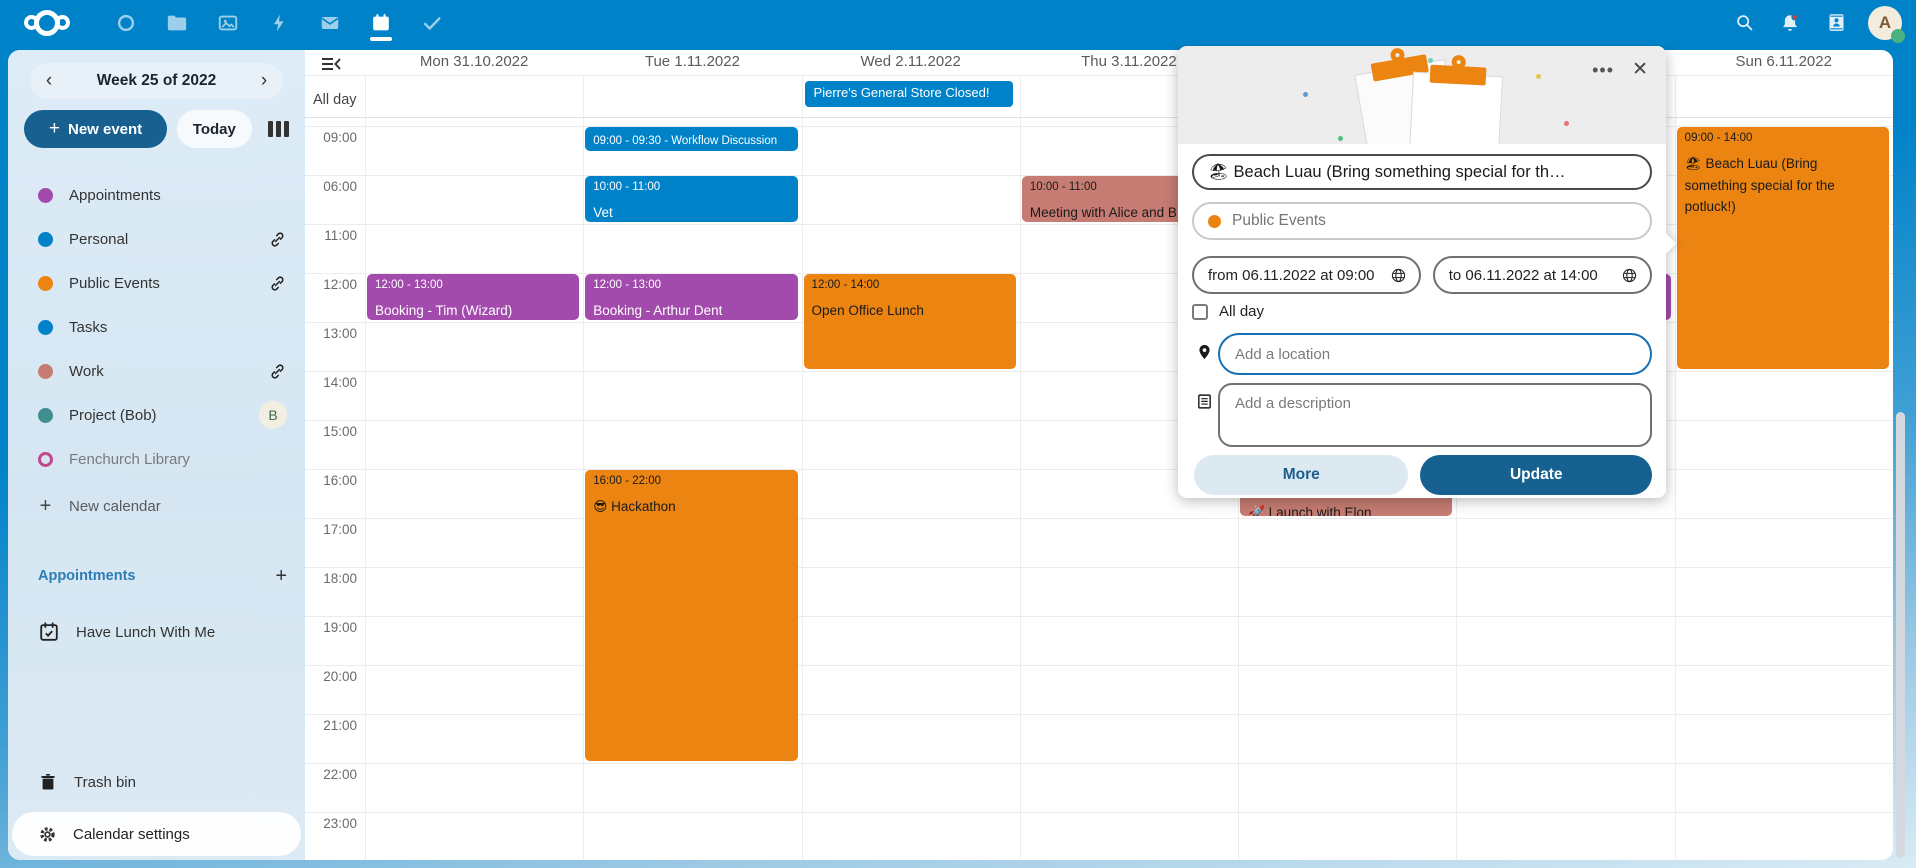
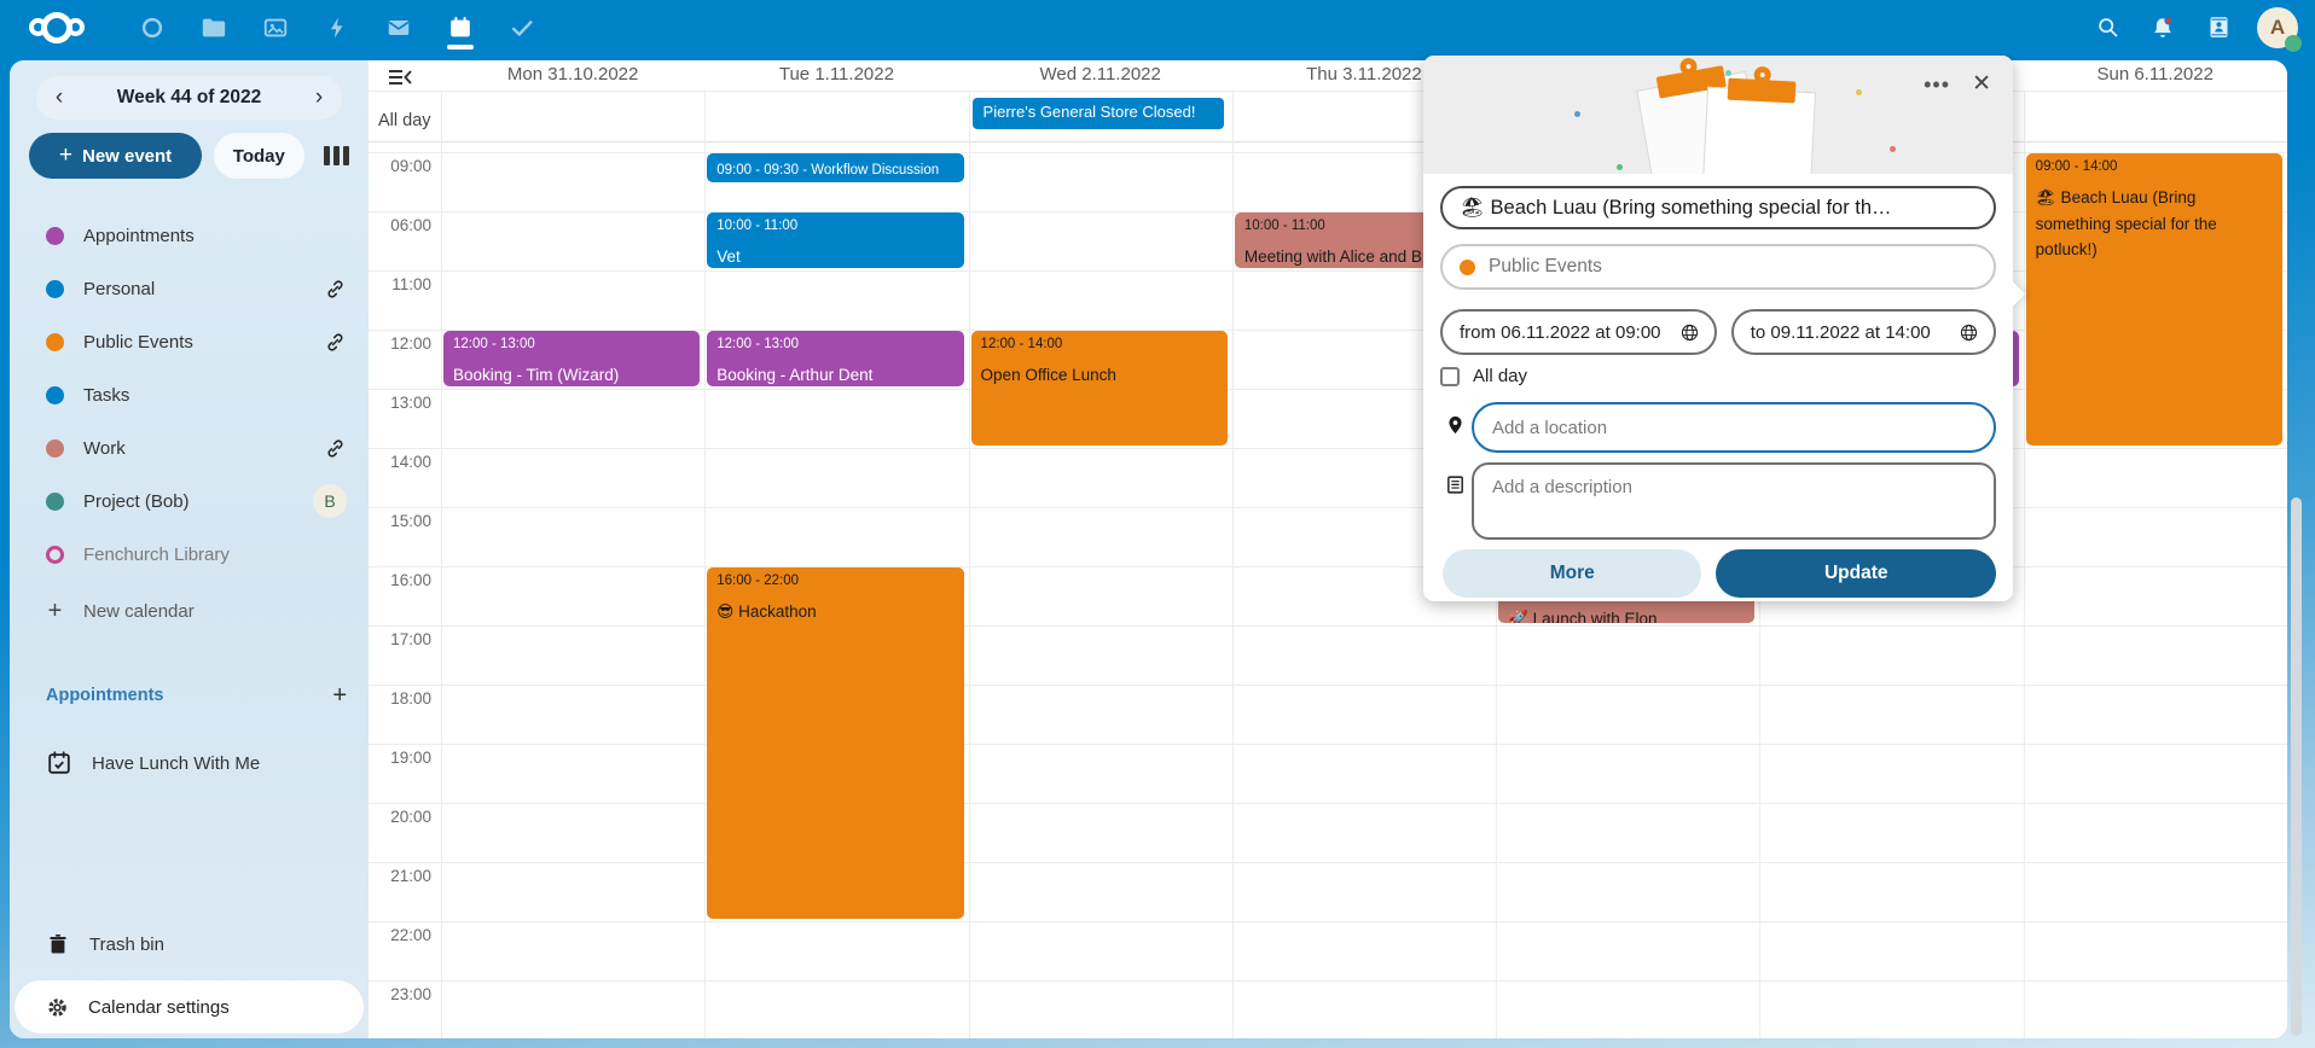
  A
  ‹
- Week 25 of 2022
+ Week 44 of 2022
  ›
  +
  New event
  Today
  Appointments
  Personal
  Public Events
  Tasks
  Work
  Project (Bob)
  B
  Fenchurch Library
  +
  New calendar
  Appointments
  +
  Have Lunch With Me
  Trash bin
  Calendar settings
  Mon 31.10.2022
  Tue 1.11.2022
  Wed 2.11.2022
  Thu 3.11.2022
  Sun 6.11.2022
  All day
  09:00
  06:00
  11:00
  12:00
  13:00
  14:00
  15:00
  16:00
  17:00
  18:00
  19:00
  20:00
  21:00
  22:00
  23:00
  Pierre's General Store Closed!
  12:00 - 13:00
  Booking - Tim (Wizard)
  09:00 - 09:30 - Workflow Discussion
  10:00 - 11:00
  Vet
  12:00 - 13:00
  Booking - Arthur Dent
  16:00 - 22:00
  😎 Hackathon
  12:00 - 14:00
  Open Office Lunch
  10:00 - 11:00
  Meeting with Alice and B
  🚀 Launch with Elon
  09:00 - 14:00
  🏖 Beach Luau (Bring something special for the potluck!)
  •••
  ✕
  🏖 Beach Luau (Bring something special for th…
  Public Events
  from 06.11.2022 at 09:00
- to 06.11.2022 at 14:00
+ to 09.11.2022 at 14:00
  All day
  Add a location
  Add a description
  More
  Update
